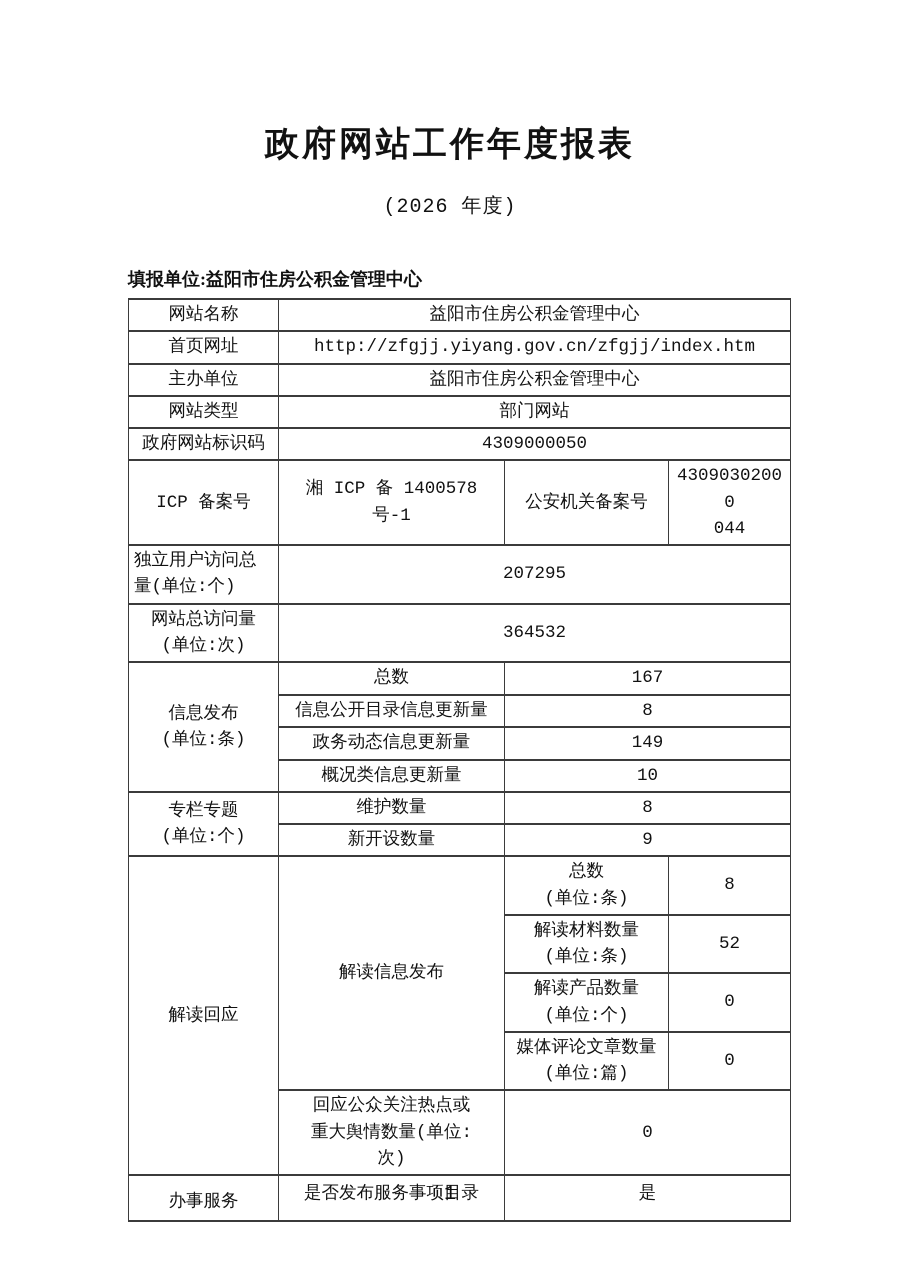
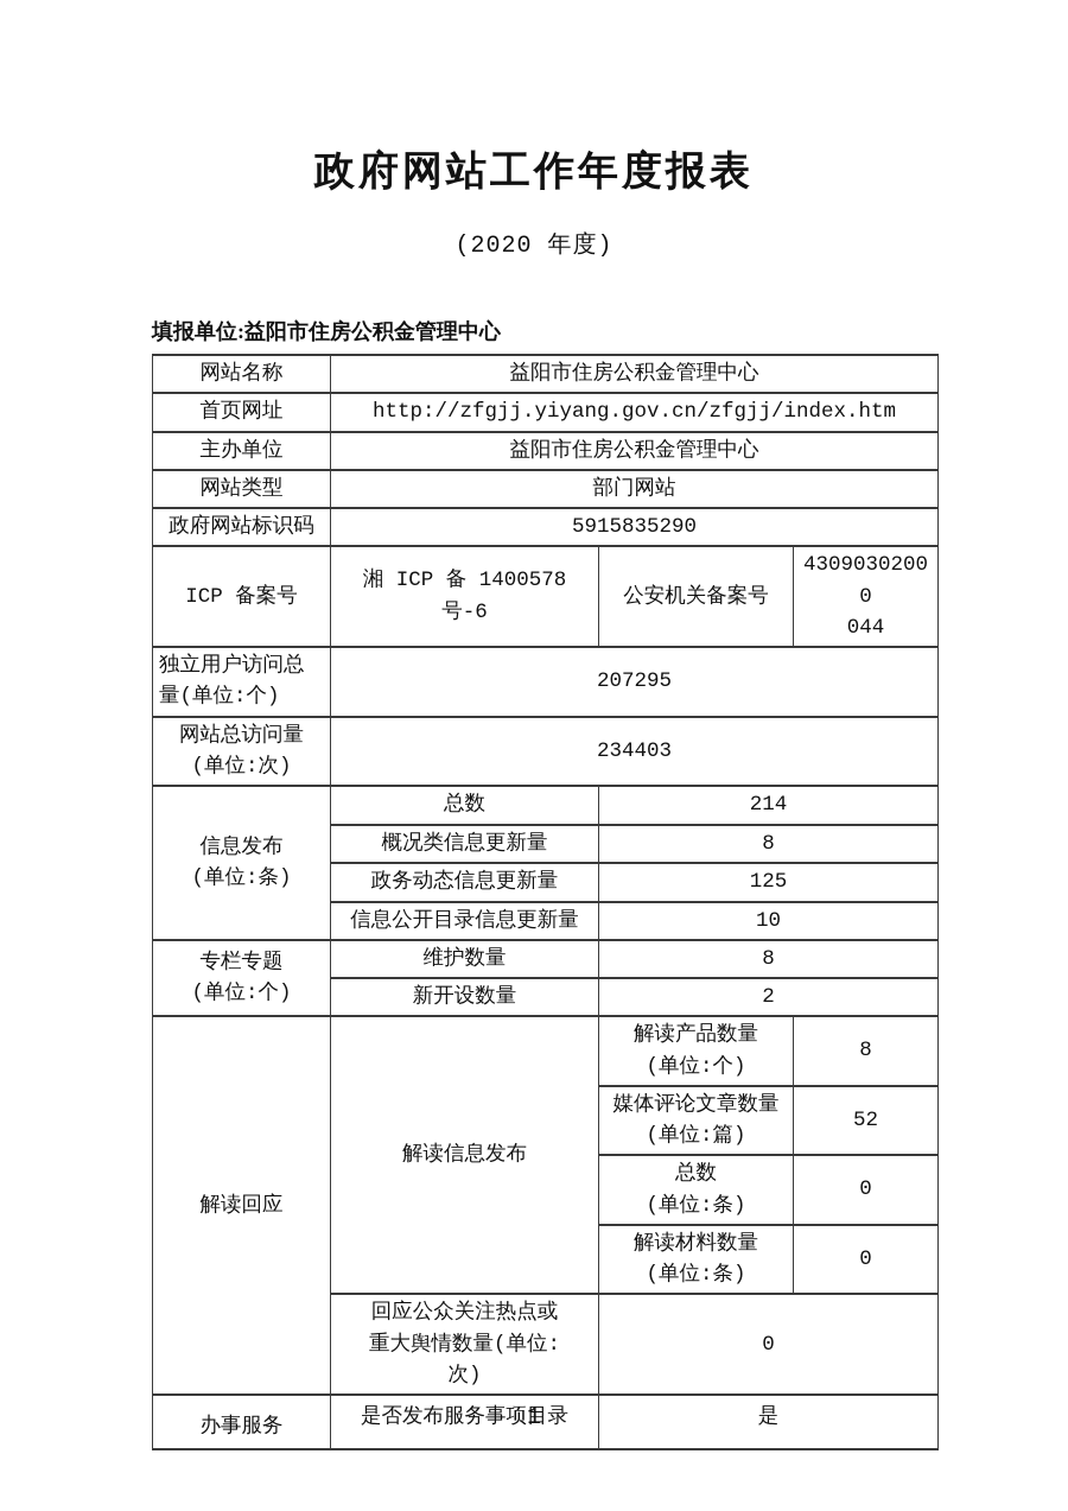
  政府网站工作年度报表
- (2026 年度)
+ (2020 年度)
  填报单位:益阳市住房公积金管理中心
  网站名称	益阳市住房公积金管理中心
  首页网址	http://zfgjj.yiyang.gov.cn/zfgjj/index.htm
  主办单位	益阳市住房公积金管理中心
  网站类型	部门网站
- 政府网站标识码	4309000050
+ 政府网站标识码	5915835290
- ICP 备案号	湘 ICP 备 1400578 号-1	公安机关备案号	43090302000 044
+ ICP 备案号	湘 ICP 备 1400578 号-6	公安机关备案号	43090302000 044
  独立用户访问总 量(单位:个)	207295
- 网站总访问量 (单位:次)	364532
+ 网站总访问量 (单位:次)	234403
- 信息发布 (单位:条)	总数	167
+ 信息发布 (单位:条)	总数	214
- 信息公开目录信息更新量	8
+ 概况类信息更新量	8
- 政务动态信息更新量	149
+ 政务动态信息更新量	125
- 概况类信息更新量	10
+ 信息公开目录信息更新量	10
  专栏专题 (单位:个)	维护数量	8
- 新开设数量	9
+ 新开设数量	2
- 解读回应	解读信息发布	总数 (单位:条)	8
+ 解读回应	解读信息发布	解读产品数量 (单位:个)	8
- 解读材料数量 (单位:条)	52
+ 媒体评论文章数量 (单位:篇)	52
- 解读产品数量 (单位:个)	0
+ 总数 (单位:条)	0
- 媒体评论文章数量 (单位:篇)	0
+ 解读材料数量 (单位:条)	0
  回应公众关注热点或 重大舆情数量(单位: 次)	0
  办事服务	是否发布服务事项目录	是
  1
